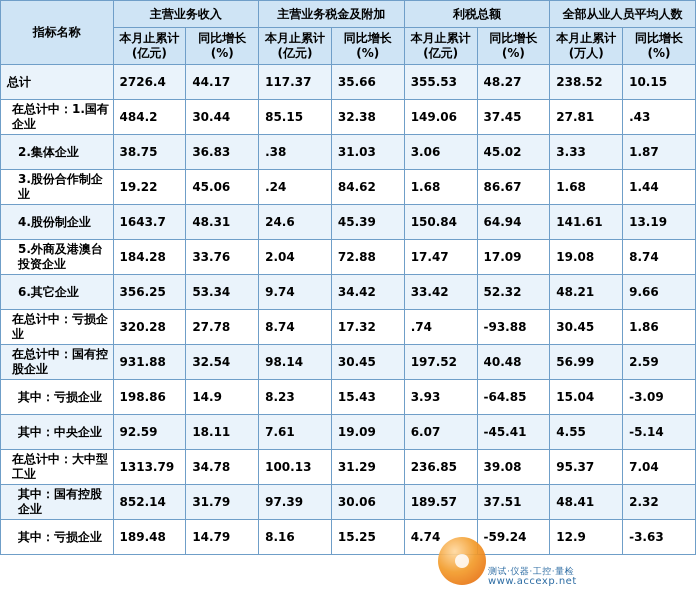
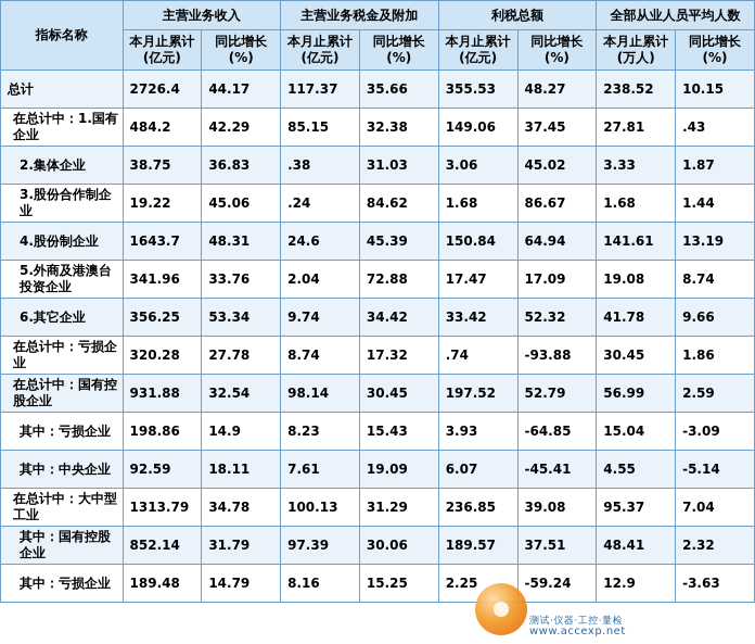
  指标名称	主营业务收入	主营业务税金及附加	利税总额	全部从业人员平均人数
  本月止累计 (亿元)	同比增长 (%)	本月止累计 (亿元)	同比增长 (%)	本月止累计 (亿元)	同比增长 (%)	本月止累计 (万人)	同比增长 (%)
  总计	2726.4	44.17	117.37	35.66	355.53	48.27	238.52	10.15
- 在总计中：1.国有企业	484.2	30.44	85.15	32.38	149.06	37.45	27.81	.43
+ 在总计中：1.国有企业	484.2	42.29	85.15	32.38	149.06	37.45	27.81	.43
  2.集体企业	38.75	36.83	.38	31.03	3.06	45.02	3.33	1.87
  3.股份合作制企业	19.22	45.06	.24	84.62	1.68	86.67	1.68	1.44
  4.股份制企业	1643.7	48.31	24.6	45.39	150.84	64.94	141.61	13.19
- 5.外商及港澳台投资企业	184.28	33.76	2.04	72.88	17.47	17.09	19.08	8.74
+ 5.外商及港澳台投资企业	341.96	33.76	2.04	72.88	17.47	17.09	19.08	8.74
- 6.其它企业	356.25	53.34	9.74	34.42	33.42	52.32	48.21	9.66
+ 6.其它企业	356.25	53.34	9.74	34.42	33.42	52.32	41.78	9.66
  在总计中：亏损企业	320.28	27.78	8.74	17.32	.74	-93.88	30.45	1.86
- 在总计中：国有控股企业	931.88	32.54	98.14	30.45	197.52	40.48	56.99	2.59
+ 在总计中：国有控股企业	931.88	32.54	98.14	30.45	197.52	52.79	56.99	2.59
  其中：亏损企业	198.86	14.9	8.23	15.43	3.93	-64.85	15.04	-3.09
  其中：中央企业	92.59	18.11	7.61	19.09	6.07	-45.41	4.55	-5.14
  在总计中：大中型工业	1313.79	34.78	100.13	31.29	236.85	39.08	95.37	7.04
  其中：国有控股企业	852.14	31.79	97.39	30.06	189.57	37.51	48.41	2.32
- 其中：亏损企业	189.48	14.79	8.16	15.25	4.74	-59.24	12.9	-3.63
+ 其中：亏损企业	189.48	14.79	8.16	15.25	2.25	-59.24	12.9	-3.63
  测试·仪器·工控·量检
  www.accexp.net
